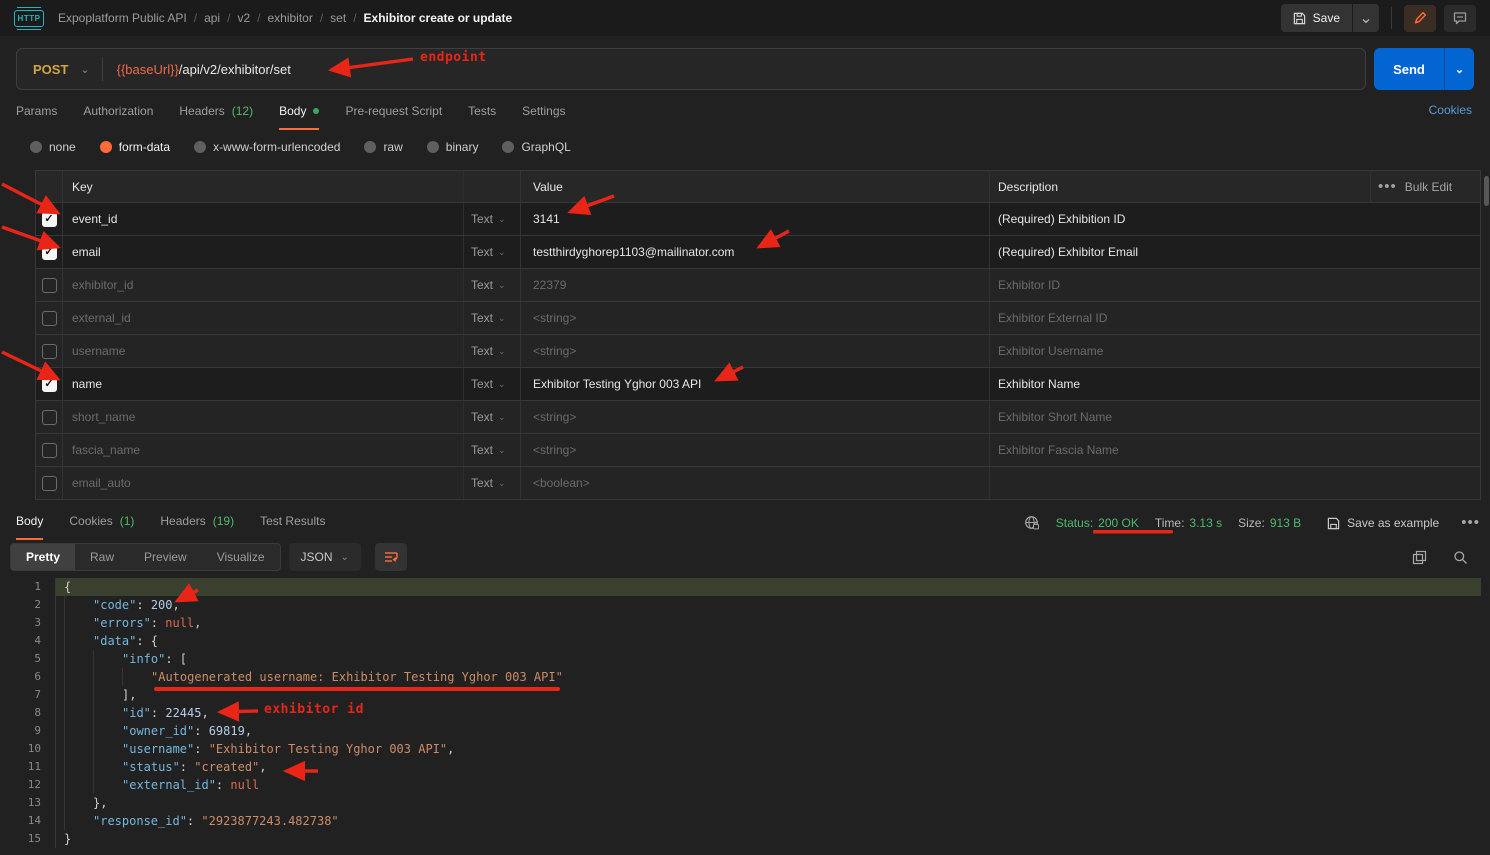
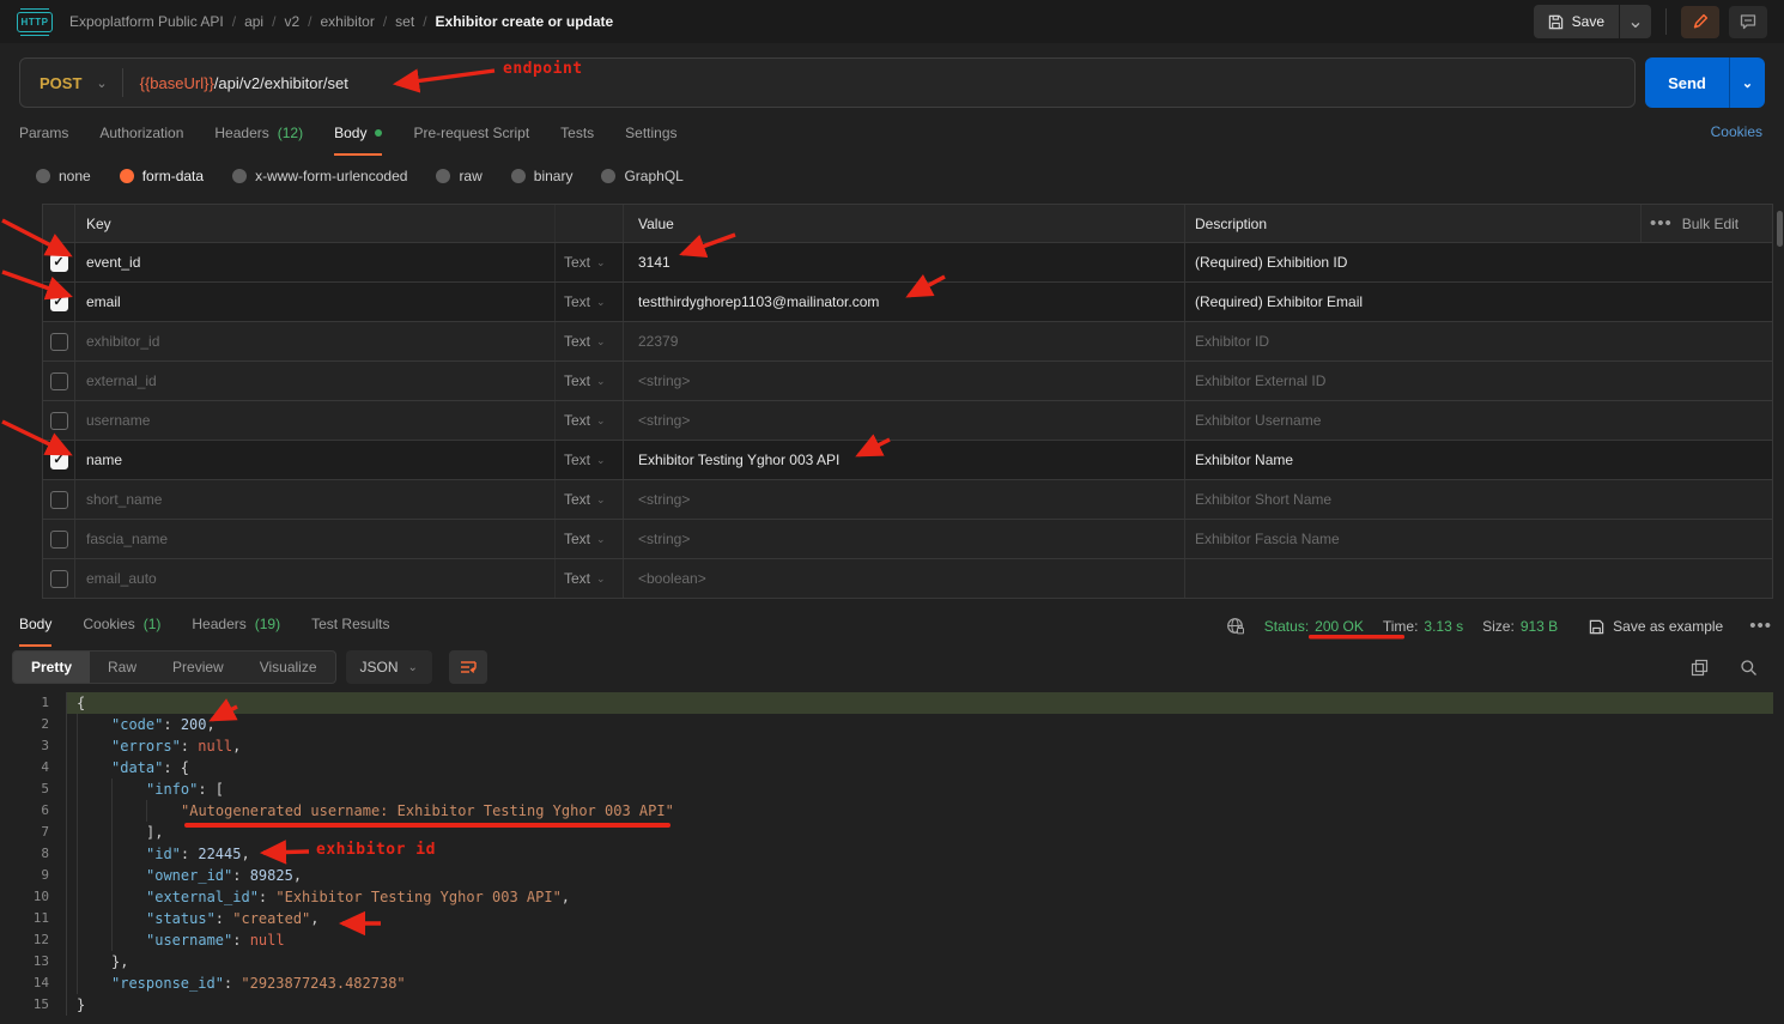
  HTTP
  Expoplatform Public API
  /
  api
  /
  v2
  /
  exhibitor
  /
  set
  /
  Exhibitor create or update
  Save
  ⌄
  POST
  ⌄
  {{baseUrl}}/api/v2/exhibitor/set
  Send
  ⌄
  Params
  Authorization
  Headers
  (12)
  Body
  Pre-request Script
  Tests
  Settings
  Cookies
  none
  form-data
  x-www-form-urlencoded
  raw
  binary
  GraphQL
  Key
  Value
  Description
  Bulk Edit
  ✓
  event_id
  Text
  ⌄
  3141
  (Required) Exhibition ID
  ✓
  email
  Text
  ⌄
  testthirdyghorep1103@mailinator.com
  (Required) Exhibitor Email
  exhibitor_id
  Text
  ⌄
  22379
  Exhibitor ID
  external_id
  Text
  ⌄
  <string>
  Exhibitor External ID
  username
  Text
  ⌄
  <string>
  Exhibitor Username
  ✓
  name
  Text
  ⌄
  Exhibitor Testing Yghor 003 API
  Exhibitor Name
  short_name
  Text
  ⌄
  <string>
  Exhibitor Short Name
  fascia_name
  Text
  ⌄
  <string>
  Exhibitor Fascia Name
  email_auto
  Text
  ⌄
  <boolean>
  Body
  Cookies
  (1)
  Headers
  (19)
  Test Results
  Status:
  200 OK
  Time:
  3.13 s
  Size:
  913 B
  Save as example
  Pretty
  Raw
  Preview
  Visualize
  JSON
  ⌄
  1
  {
  2
  "code": 200,
  3
  "errors": null,
  4
  "data": {
  5
  "info": [
  6
  "Autogenerated username: Exhibitor Testing Yghor 003 API"
  7
  ],
  8
  "id": 22445,
  9
- "owner_id": 69819,
+ "owner_id": 89825,
  10
- "username": "Exhibitor Testing Yghor 003 API",
+ "external_id": "Exhibitor Testing Yghor 003 API",
  11
  "status": "created",
  12
- "external_id": null
+ "username": null
  13
  },
  14
  "response_id": "2923877243.482738"
  15
  }
  endpoint
  exhibitor id
